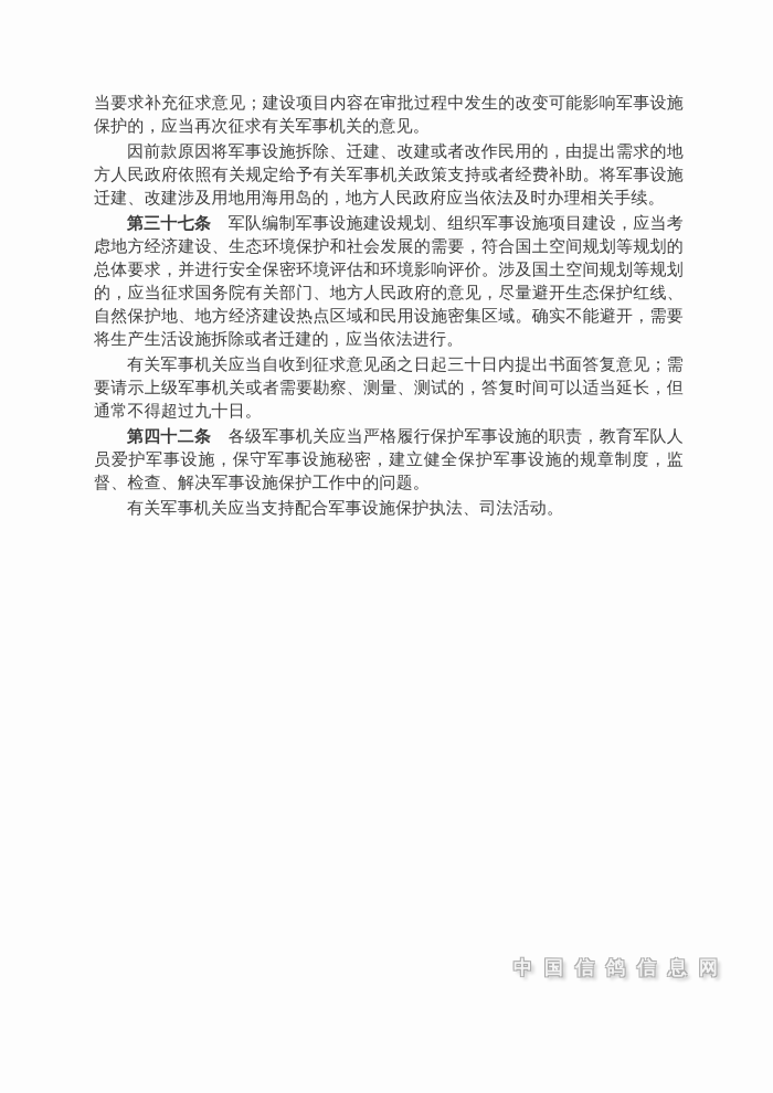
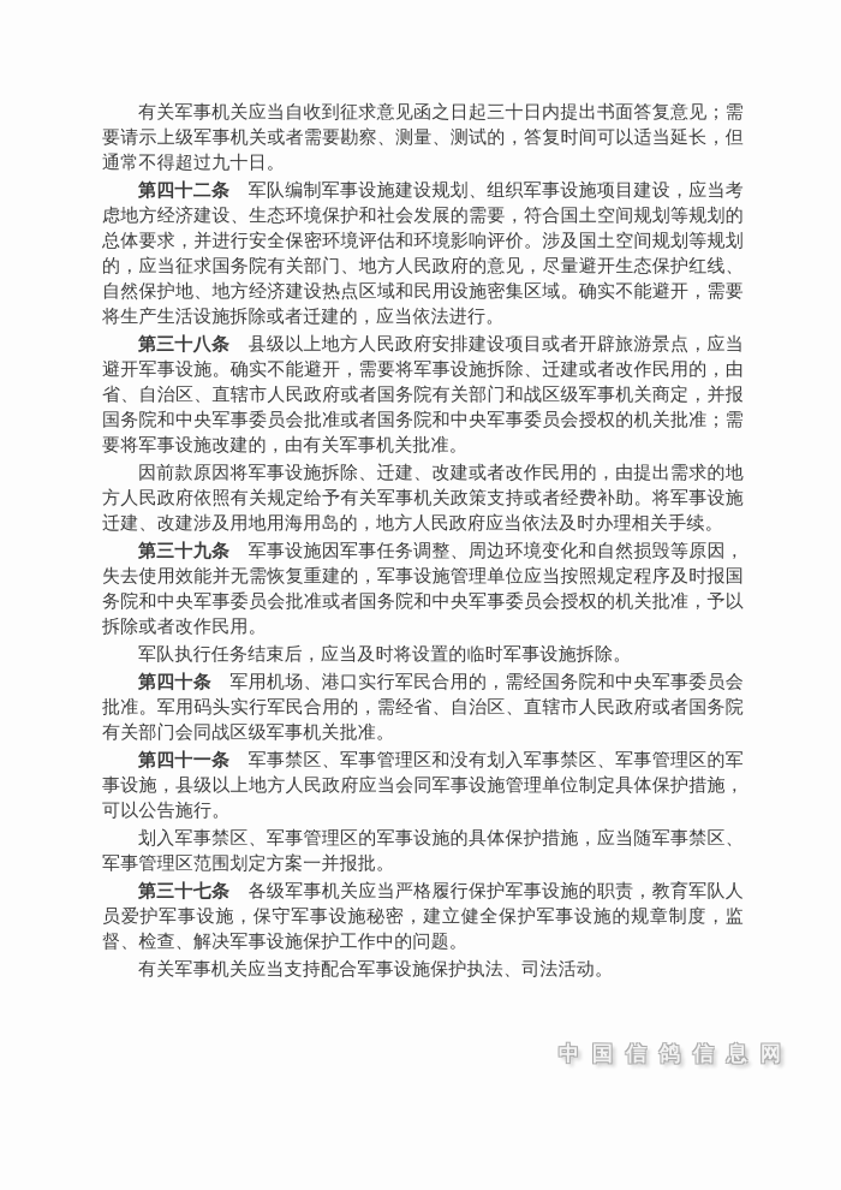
- 当要求补充征求意见；建设项目内容在审批过程中发生的改变可能影响军事设施保护的，应当再次征求有关军事机关的意见。
- 因前款原因将军事设施拆除、迁建、改建或者改作民用的，由提出需求的地方人民政府依照有关规定给予有关军事机关政策支持或者经费补助。将军事设施迁建、改建涉及用地用海用岛的，地方人民政府应当依法及时办理相关手续。
+ 有关军事机关应当自收到征求意见函之日起三十日内提出书面答复意见；需要请示上级军事机关或者需要勘察、测量、测试的，答复时间可以适当延长，但通常不得超过九十日。
- 第三十七条 军队编制军事设施建设规划、组织军事设施项目建设，应当考虑地方经济建设、生态环境保护和社会发展的需要，符合国土空间规划等规划的总体要求，并进行安全保密环境评估和环境影响评价。涉及国土空间规划等规划的，应当征求国务院有关部门、地方人民政府的意见，尽量避开生态保护红线、自然保护地、地方经济建设热点区域和民用设施密集区域。确实不能避开，需要将生产生活设施拆除或者迁建的，应当依法进行。
+ 第四十二条 军队编制军事设施建设规划、组织军事设施项目建设，应当考虑地方经济建设、生态环境保护和社会发展的需要，符合国土空间规划等规划的总体要求，并进行安全保密环境评估和环境影响评价。涉及国土空间规划等规划的，应当征求国务院有关部门、地方人民政府的意见，尽量避开生态保护红线、自然保护地、地方经济建设热点区域和民用设施密集区域。确实不能避开，需要将生产生活设施拆除或者迁建的，应当依法进行。
+ 第三十八条 县级以上地方人民政府安排建设项目或者开辟旅游景点，应当避开军事设施。确实不能避开，需要将军事设施拆除、迁建或者改作民用的，由省、自治区、直辖市人民政府或者国务院有关部门和战区级军事机关商定，并报国务院和中央军事委员会批准或者国务院和中央军事委员会授权的机关批准；需要将军事设施改建的，由有关军事机关批准。
- 有关军事机关应当自收到征求意见函之日起三十日内提出书面答复意见；需要请示上级军事机关或者需要勘察、测量、测试的，答复时间可以适当延长，但通常不得超过九十日。
+ 因前款原因将军事设施拆除、迁建、改建或者改作民用的，由提出需求的地方人民政府依照有关规定给予有关军事机关政策支持或者经费补助。将军事设施迁建、改建涉及用地用海用岛的，地方人民政府应当依法及时办理相关手续。
+ 第三十九条 军事设施因军事任务调整、周边环境变化和自然损毁等原因，失去使用效能并无需恢复重建的，军事设施管理单位应当按照规定程序及时报国务院和中央军事委员会批准或者国务院和中央军事委员会授权的机关批准，予以拆除或者改作民用。
+ 军队执行任务结束后，应当及时将设置的临时军事设施拆除。
+ 第四十条 军用机场、港口实行军民合用的，需经国务院和中央军事委员会批准。军用码头实行军民合用的，需经省、自治区、直辖市人民政府或者国务院有关部门会同战区级军事机关批准。
+ 第四十一条 军事禁区、军事管理区和没有划入军事禁区、军事管理区的军事设施，县级以上地方人民政府应当会同军事设施管理单位制定具体保护措施，可以公告施行。
+ 划入军事禁区、军事管理区的军事设施的具体保护措施，应当随军事禁区、军事管理区范围划定方案一并报批。
- 第四十二条 各级军事机关应当严格履行保护军事设施的职责，教育军队人员爱护军事设施，保守军事设施秘密，建立健全保护军事设施的规章制度，监督、检查、解决军事设施保护工作中的问题。
+ 第三十七条 各级军事机关应当严格履行保护军事设施的职责，教育军队人员爱护军事设施，保守军事设施秘密，建立健全保护军事设施的规章制度，监督、检查、解决军事设施保护工作中的问题。
  有关军事机关应当支持配合军事设施保护执法、司法活动。
  中国信鸽信息网
